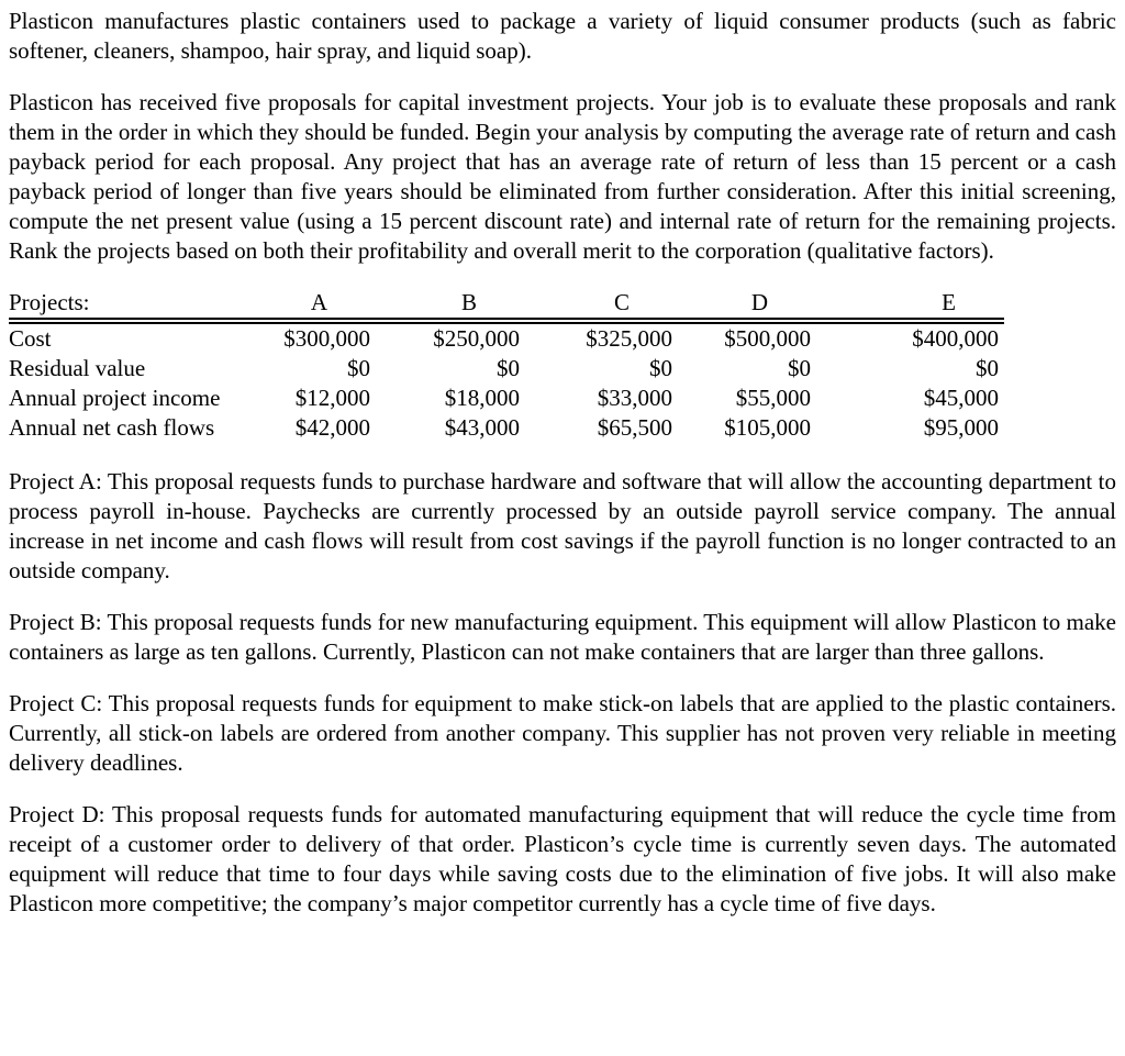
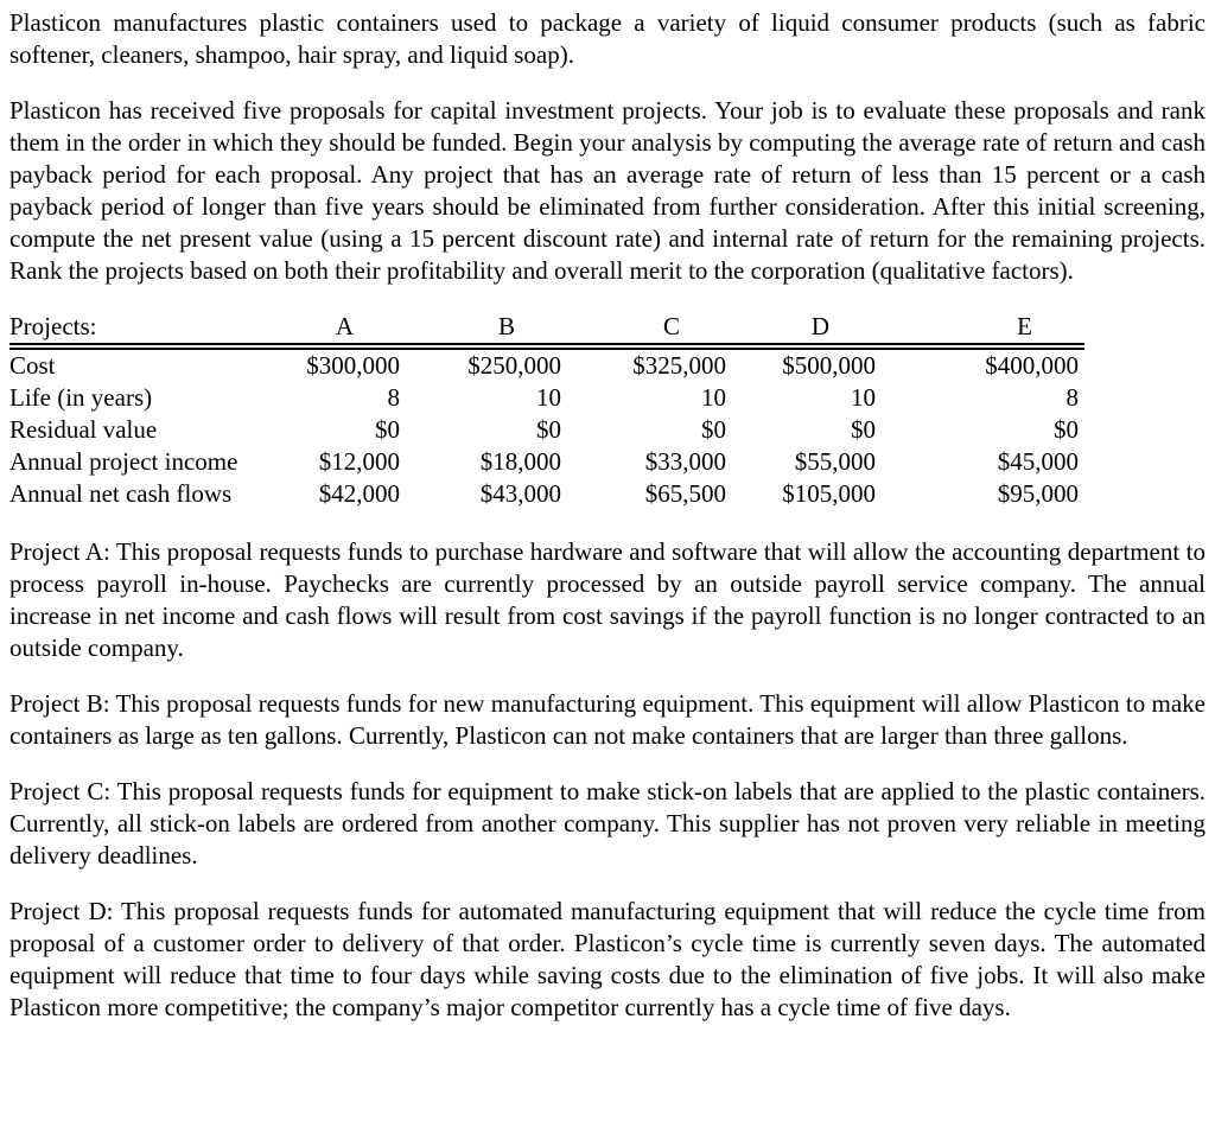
  Plasticon manufactures plastic containers used to package a variety of liquid consumer products (such as fabric softener, cleaners, shampoo, hair spray, and liquid soap).
  Plasticon has received five proposals for capital investment projects. Your job is to evaluate these proposals and rank them in the order in which they should be funded. Begin your analysis by computing the average rate of return and cash payback period for each proposal. Any project that has an average rate of return of less than 15 percent or a cash payback period of longer than five years should be eliminated from further consideration. After this initial screening, compute the net present value (using a 15 percent discount rate) and internal rate of return for the remaining projects. Rank the projects based on both their profitability and overall merit to the corporation (qualitative factors).
  Projects:	A	B	C	D	E
  Cost	$300,000	$250,000	$325,000	$500,000	$400,000
+ Life (in years)	8	10	10	10	8
  Residual value	$0	$0	$0	$0	$0
  Annual project income	$12,000	$18,000	$33,000	$55,000	$45,000
  Annual net cash flows	$42,000	$43,000	$65,500	$105,000	$95,000
  Project A: This proposal requests funds to purchase hardware and software that will allow the accounting department to process payroll in-house. Paychecks are currently processed by an outside payroll service company. The annual increase in net income and cash flows will result from cost savings if the payroll function is no longer contracted to an outside company.
  Project B: This proposal requests funds for new manufacturing equipment. This equipment will allow Plasticon to make containers as large as ten gallons. Currently, Plasticon can not make containers that are larger than three gallons.
  Project C: This proposal requests funds for equipment to make stick-on labels that are applied to the plastic containers. Currently, all stick-on labels are ordered from another company. This supplier has not proven very reliable in meeting delivery deadlines.
- Project D: This proposal requests funds for automated manufacturing equipment that will reduce the cycle time from receipt of a customer order to delivery of that order. Plasticon’s cycle time is currently seven days. The automated equipment will reduce that time to four days while saving costs due to the elimination of five jobs. It will also make Plasticon more competitive; the company’s major competitor currently has a cycle time of five days.
+ Project D: This proposal requests funds for automated manufacturing equipment that will reduce the cycle time from proposal of a customer order to delivery of that order. Plasticon’s cycle time is currently seven days. The automated equipment will reduce that time to four days while saving costs due to the elimination of five jobs. It will also make Plasticon more competitive; the company’s major competitor currently has a cycle time of five days.
